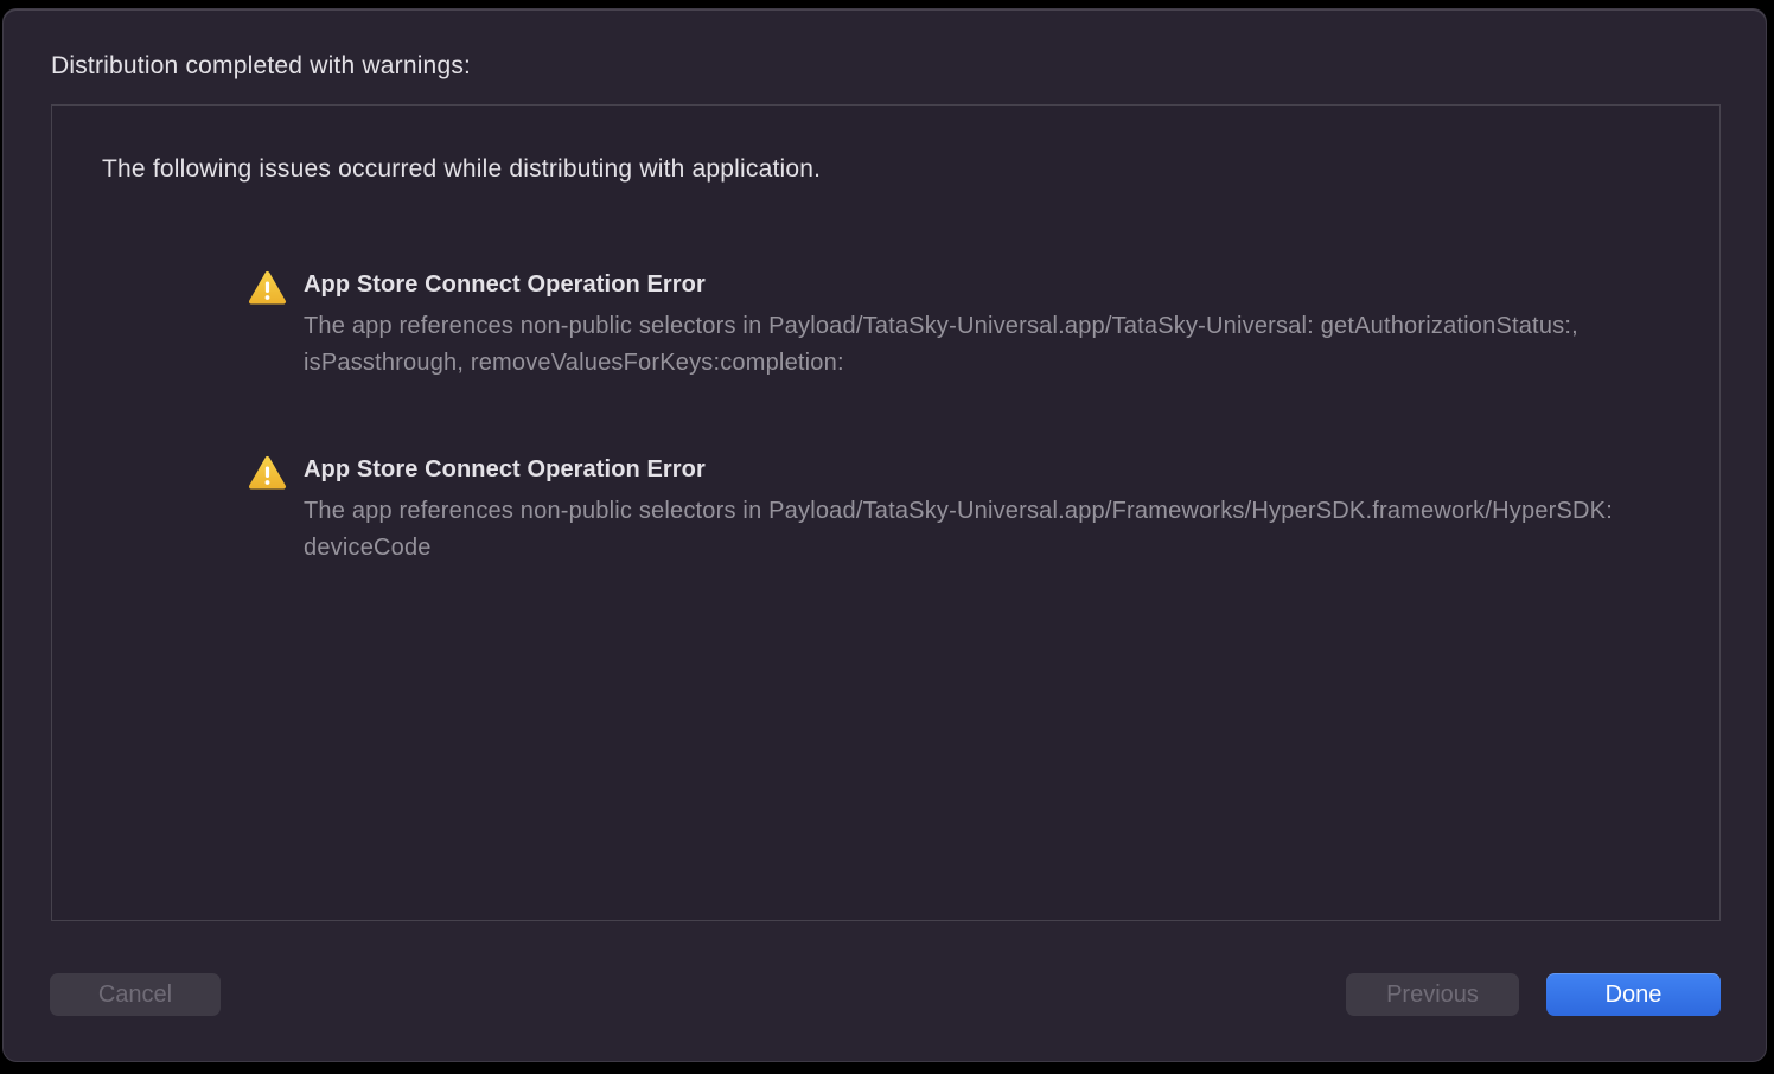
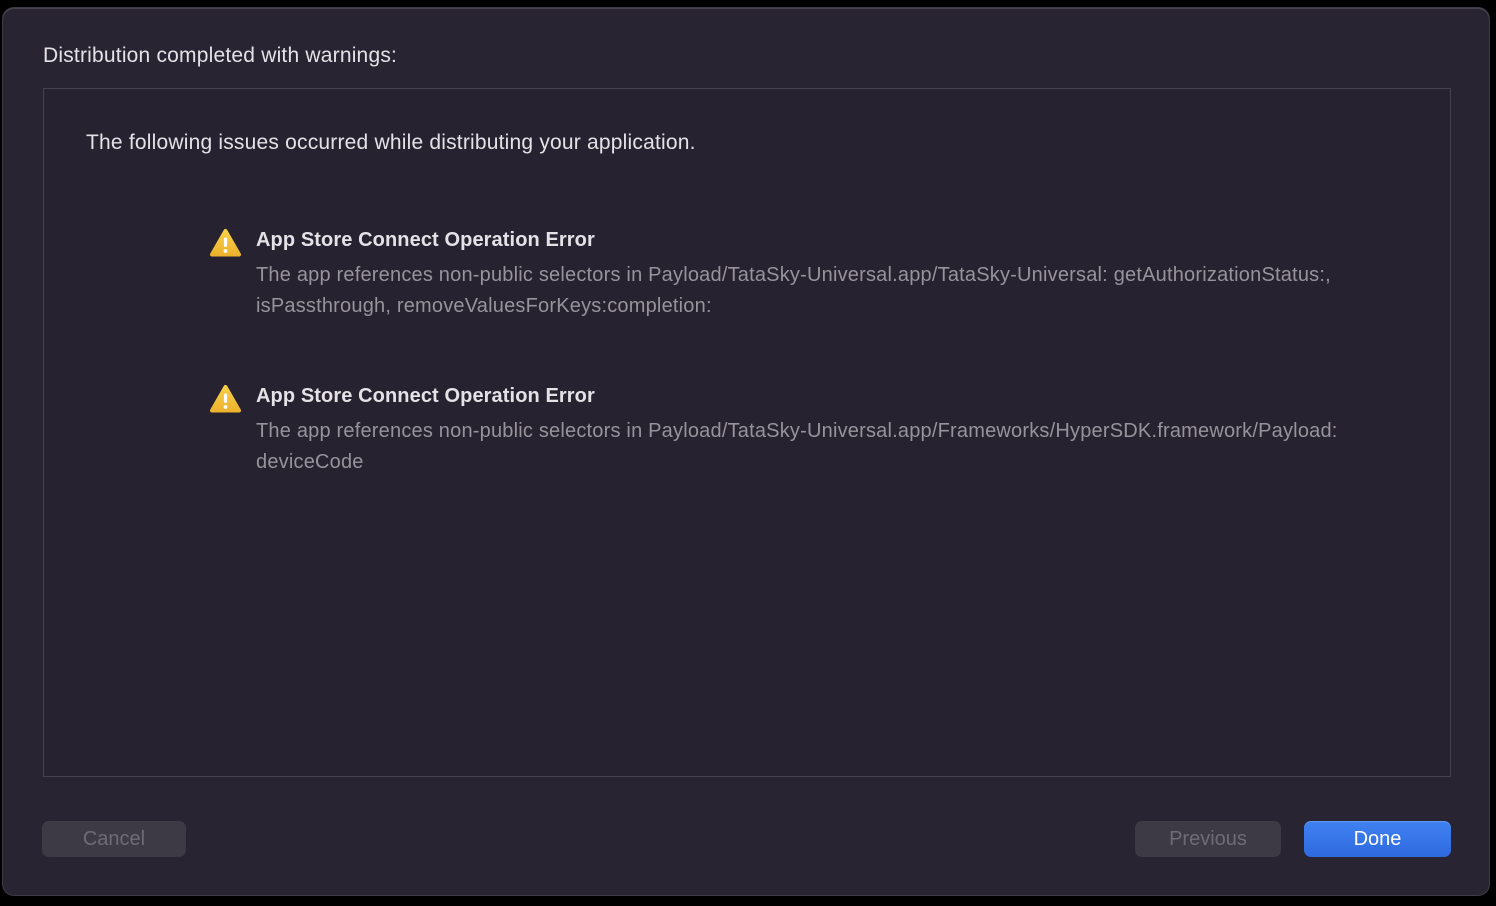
  Distribution completed with warnings:
- The following issues occurred while distributing with application.
+ The following issues occurred while distributing your application.
  App Store Connect Operation Error
  The app references non-public selectors in Payload/TataSky-Universal.app/TataSky-Universal: getAuthorizationStatus:, isPassthrough, removeValuesForKeys:completion:
  App Store Connect Operation Error
- The app references non-public selectors in Payload/TataSky-Universal.app/Frameworks/HyperSDK.framework/HyperSDK: deviceCode
+ The app references non-public selectors in Payload/TataSky-Universal.app/Frameworks/HyperSDK.framework/Payload: deviceCode
  Cancel
  Previous
  Done
